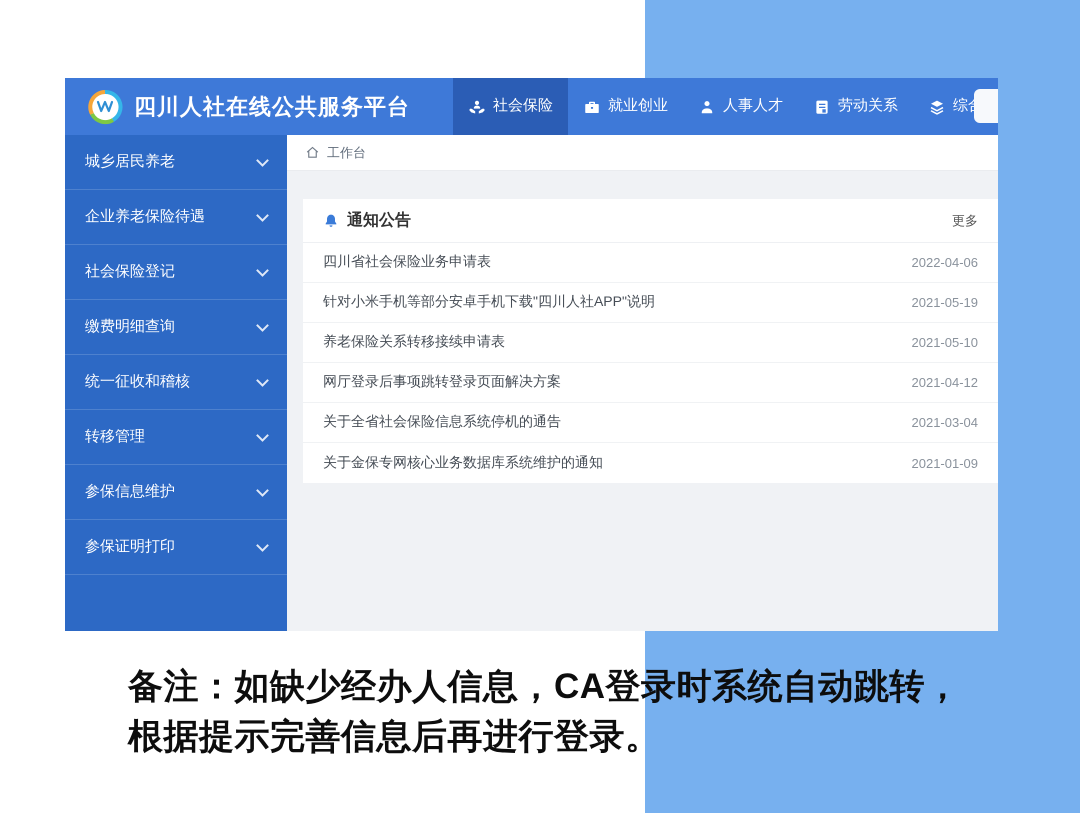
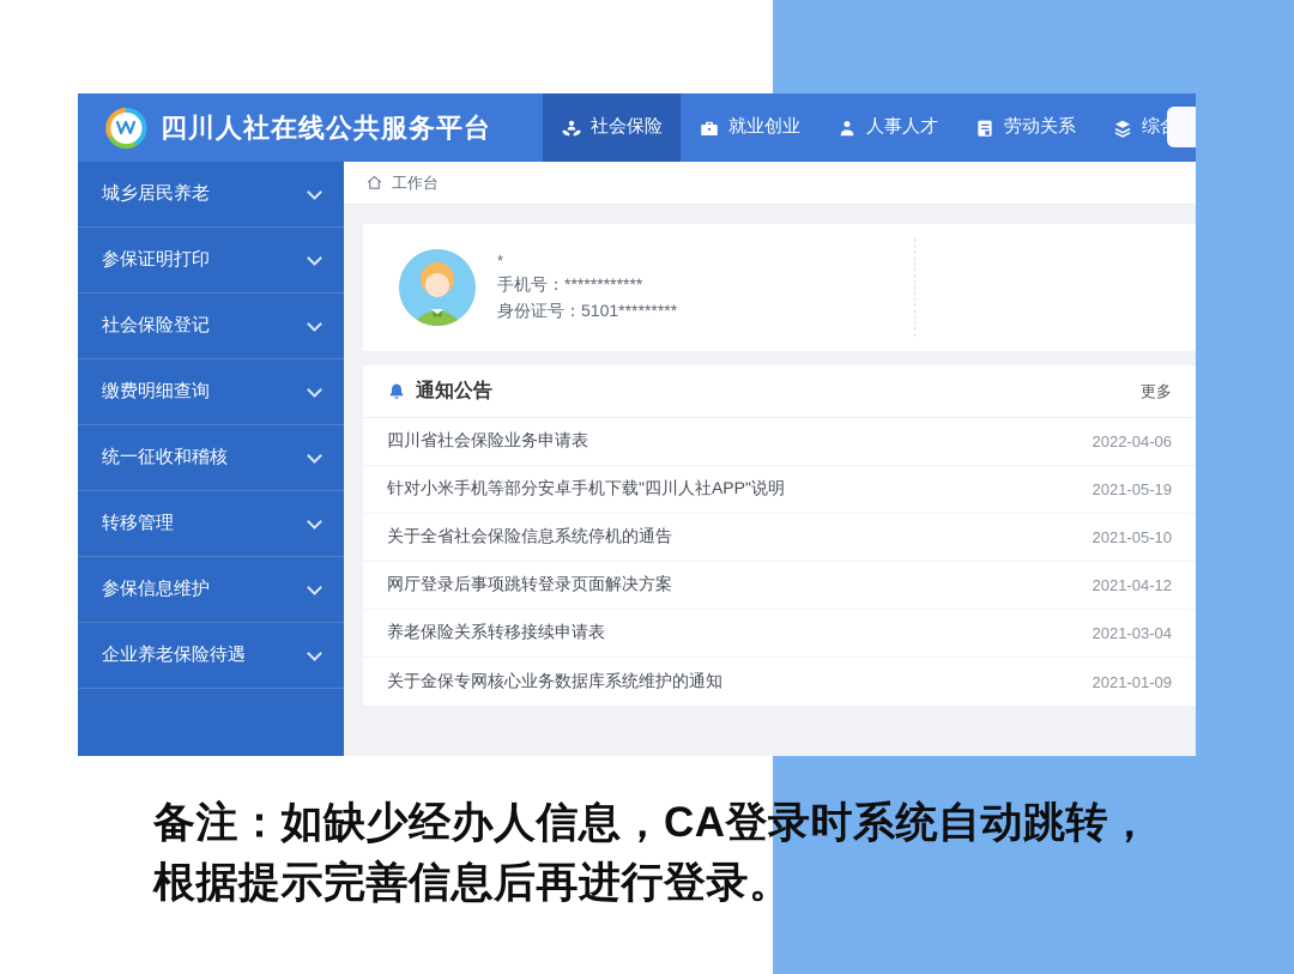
  四川人社在线公共服务平台
  社会保险
  就业创业
  人事人才
  劳动关系
  城乡居民养老
- 企业养老保险待遇
+ 参保证明打印
  社会保险登记
  缴费明细查询
  统一征收和稽核
  转移管理
  参保信息维护
- 参保证明打印
+ 企业养老保险待遇
  工作台
+ *
+ 手机号：************
+ 身份证号：5101*********
  通知公告
  更多
  四川省社会保险业务申请表
  2022-04-06
  针对小米手机等部分安卓手机下载"四川人社APP"说明
  2021-05-19
- 养老保险关系转移接续申请表
+ 关于全省社会保险信息系统停机的通告
  2021-05-10
  网厅登录后事项跳转登录页面解决方案
  2021-04-12
- 关于全省社会保险信息系统停机的通告
+ 养老保险关系转移接续申请表
  2021-03-04
  关于金保专网核心业务数据库系统维护的通知
  2021-01-09
  备注：如缺少经办人信息，CA登录时系统自动跳转，
  根据提示完善信息后再进行登录。
